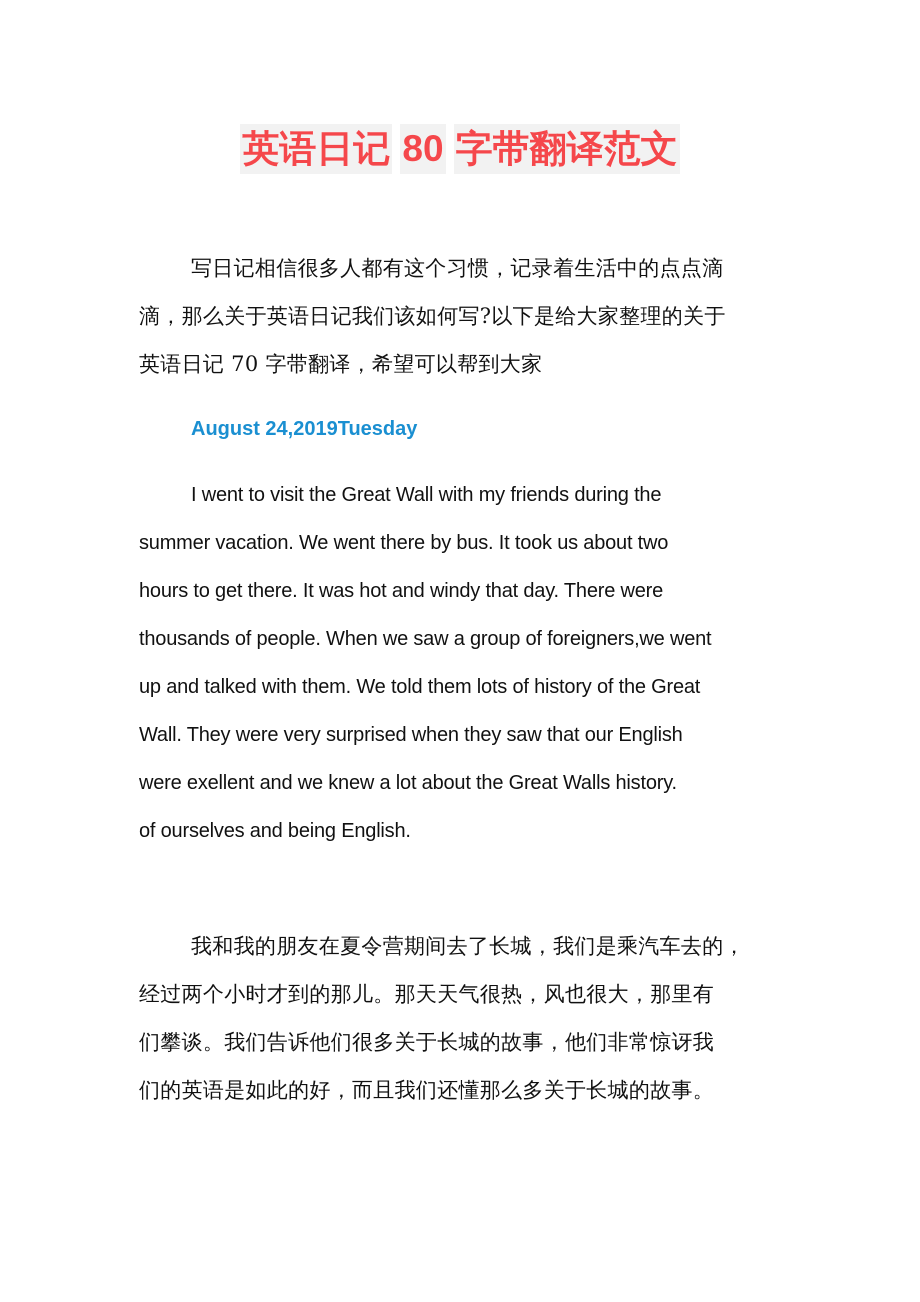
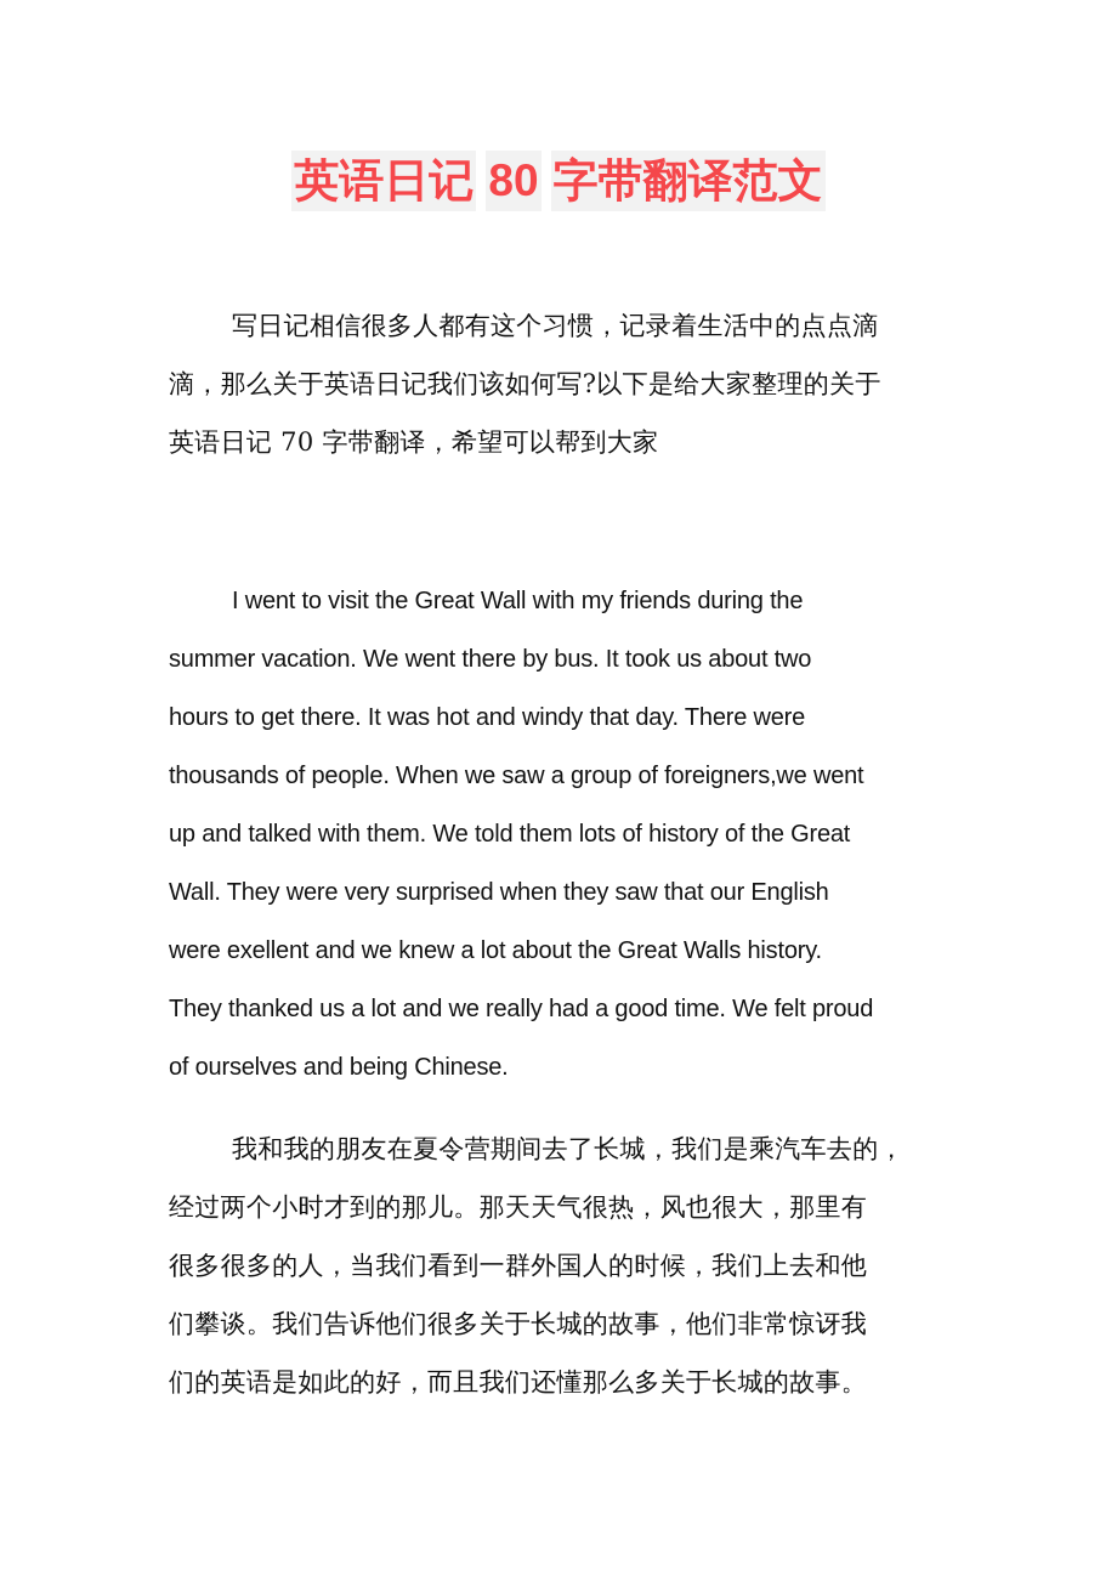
  英语日记 80 字带翻译范文
  写日记相信很多人都有这个习惯，记录着生活中的点点滴
  滴，那么关于英语日记我们该如何写?以下是给大家整理的关于
  英语日记 70 字带翻译，希望可以帮到大家
- August 24,2019Tuesday
  I went to visit the Great Wall with my friends during the
  summer vacation. We went there by bus. It took us about two
  hours to get there. It was hot and windy that day. There were
  thousands of people. When we saw a group of foreigners,we went
  up and talked with them. We told them lots of history of the Great
  Wall. They were very surprised when they saw that our English
  were exellent and we knew a lot about the Great Walls history.
+ They thanked us a lot and we really had a good time. We felt proud
- of ourselves and being English.
+ of ourselves and being Chinese.
  我和我的朋友在夏令营期间去了长城，我们是乘汽车去的，
  经过两个小时才到的那儿。那天天气很热，风也很大，那里有
+ 很多很多的人，当我们看到一群外国人的时候，我们上去和他
  们攀谈。我们告诉他们很多关于长城的故事，他们非常惊讶我
  们的英语是如此的好，而且我们还懂那么多关于长城的故事。
